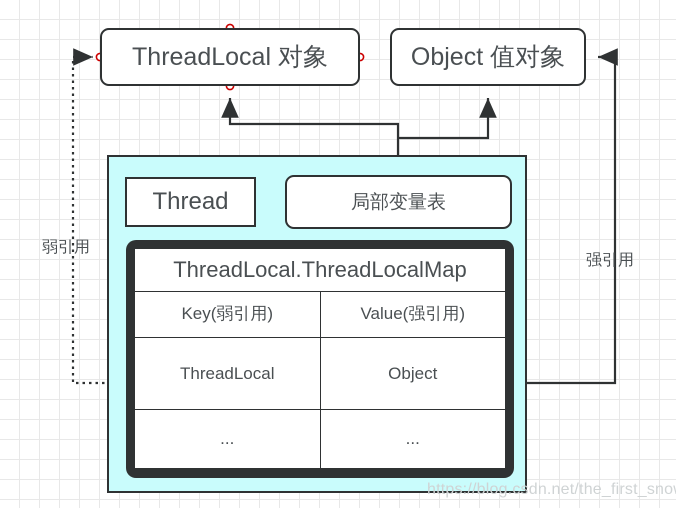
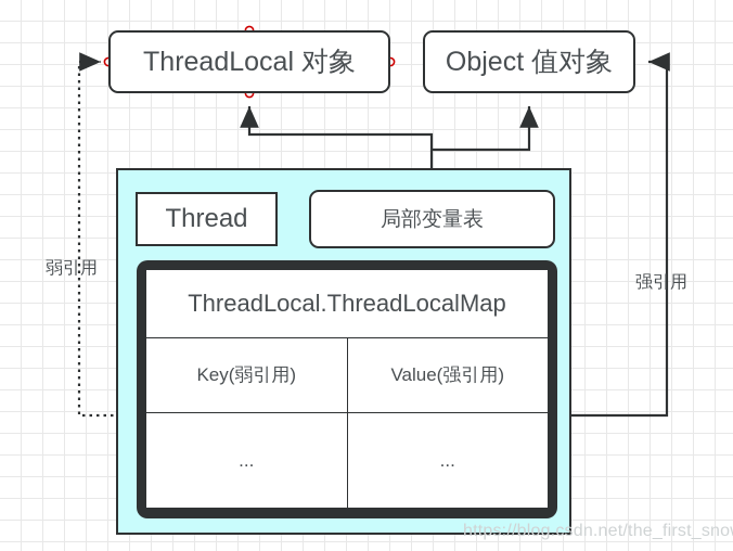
  ThreadLocal 对象
  Object 值对象
  Thread
  局部变量表
  ThreadLocal.ThreadLocalMap
  Key(弱引用)	Value(强引用)
- ThreadLocal	Object
  ...	...
  弱引用
  强引用
  https://blog.csdn.net/the_first_sno
